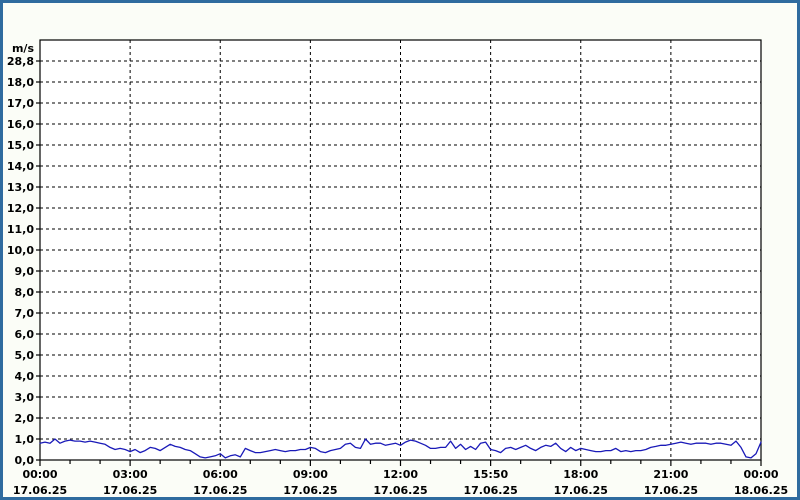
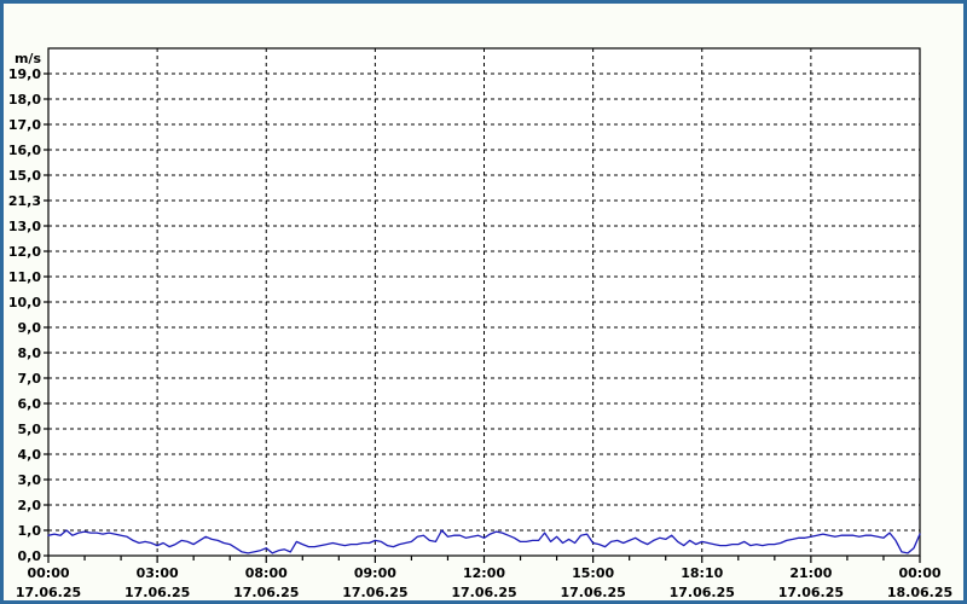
  0,0
  1,0
  2,0
  3,0
  4,0
  5,0
  6,0
  7,0
  8,0
  9,0
  10,0
  11,0
  12,0
  13,0
- 14,0
+ 21,3
  15,0
  16,0
  17,0
  18,0
- 28,8
+ 19,0
  m/s
  00:00
  17.06.25
  03:00
  17.06.25
- 06:00
+ 08:00
  17.06.25
  09:00
  17.06.25
  12:00
  17.06.25
- 15:50
+ 15:00
  17.06.25
- 18:00
+ 18:10
  17.06.25
  21:00
  17.06.25
  00:00
  18.06.25
